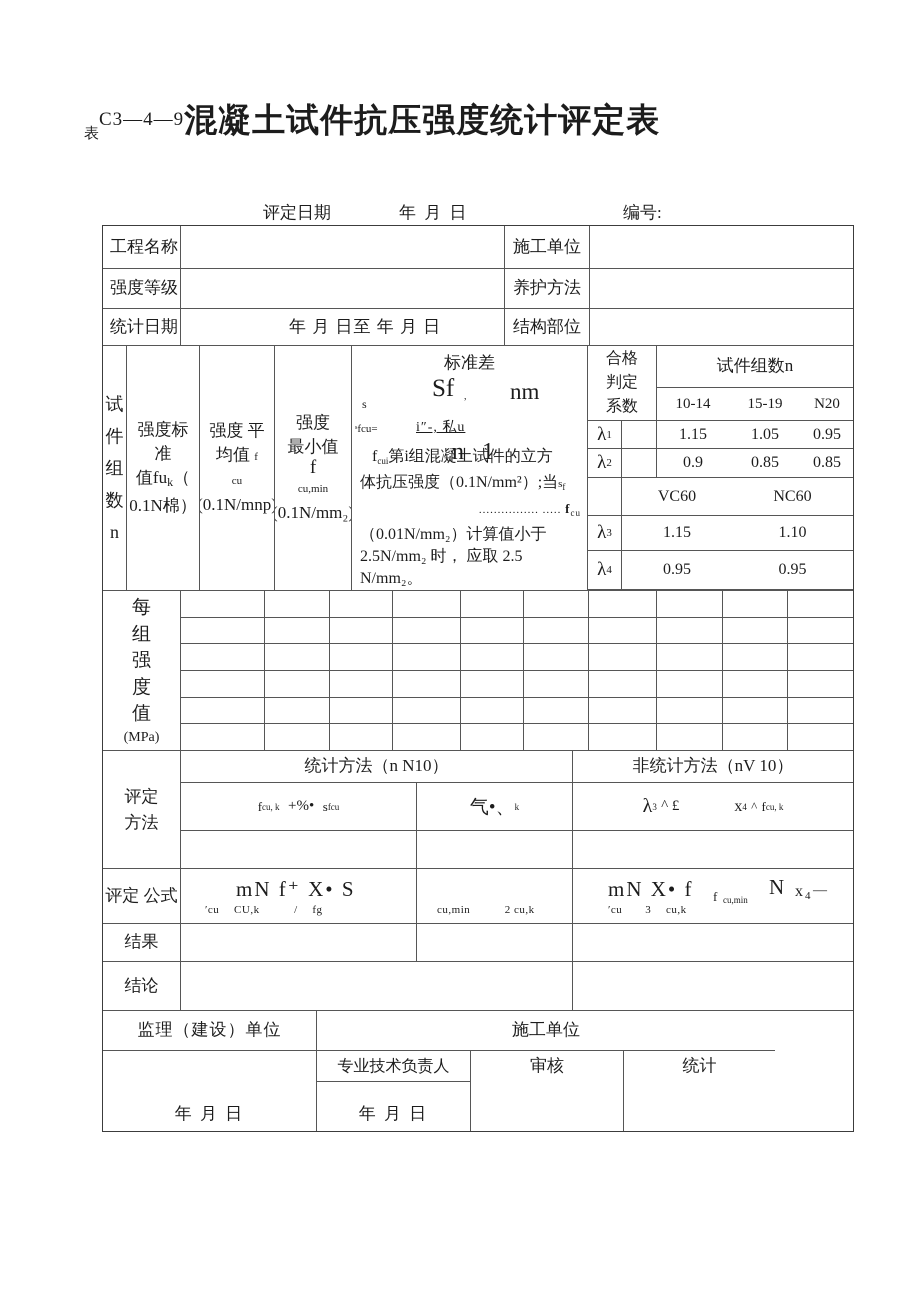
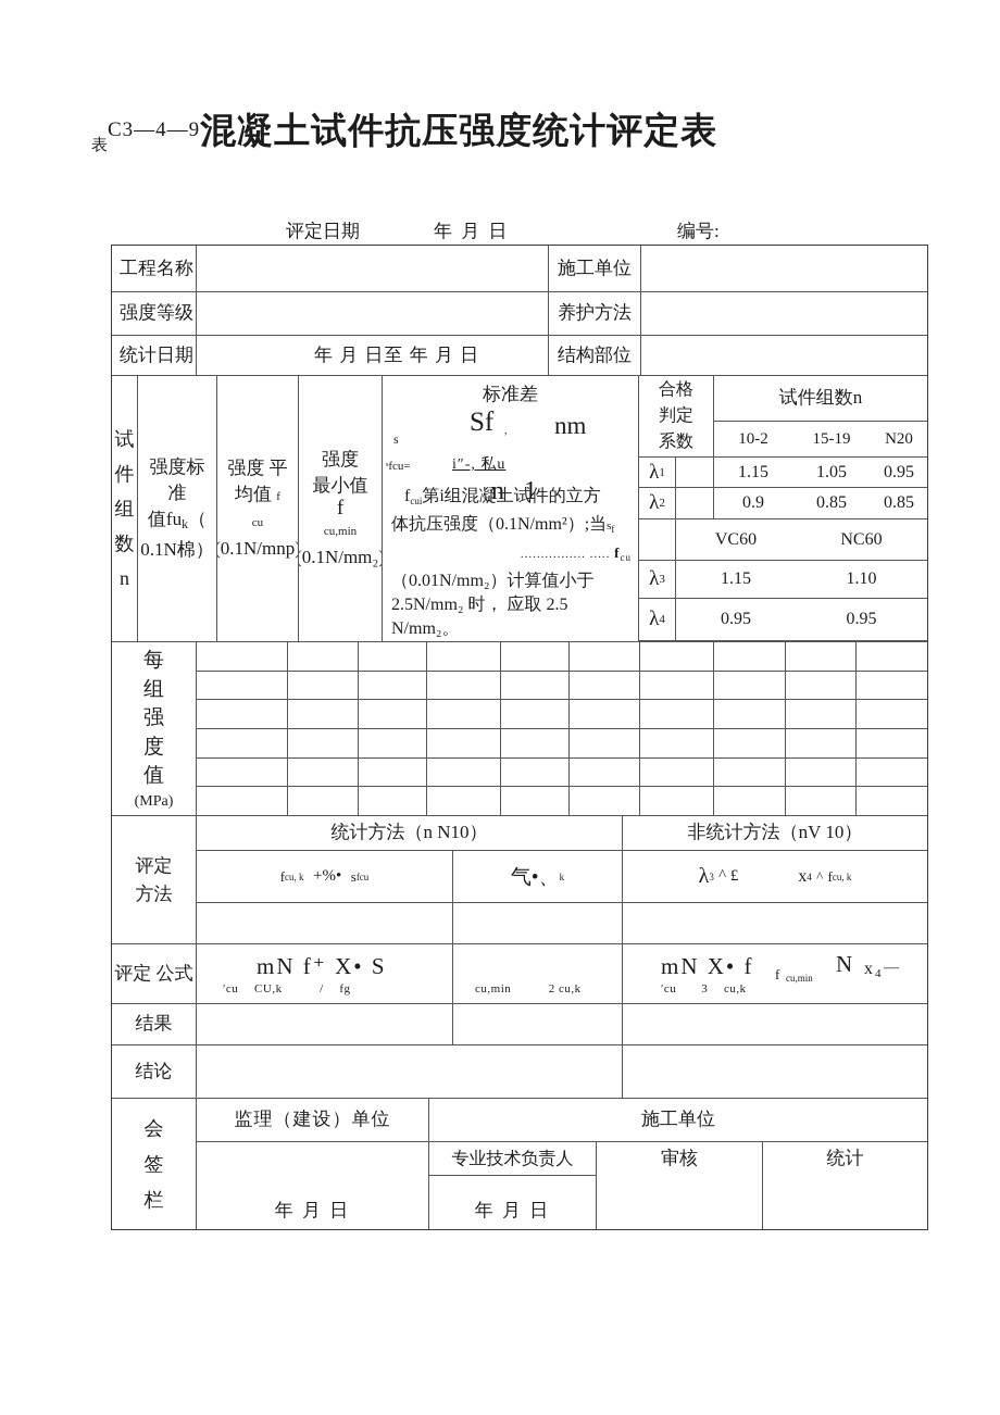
  表C3—4—9混凝土试件抗压强度统计评定表
  评定日期
  年 月 日
  编号:
  工程名称
  施工单位
  强度等级
  养护方法
  统计日期
  年 月 日至 年 月 日
  结构部位
  试件组数n
  强度标 准
  值fuk（
  0.1N棉）
  强度 平
  均值 f
  cu
  (0.1N/mnp
  强度
  最小值
  f
  cu,min
  (0.1N/mm₂
  标准差
  s
  Sf
  ,
  nm
  ˢfcu=
  i″-, 私u
  n 1
  fcui第i组混凝土试件的立方
  体抗压强度（0.1N/mm²）;当sf
  ................ ..... fcu
  （0.01N/mm₂）计算值小于
  2.5N/mm₂ 时， 应取 2.5 N/mm₂。
  合格判定系数
  试件组数n
- 10-14
+ 10-2
  15-19
  N20
  λ
  1
  1.15
  1.05
  0.95
  λ
  2
  0.9
  0.85
  0.85
  VC60
  NC60
  λ
  3
  1.15
  1.10
  λ
  4
  0.95
  0.95
  每组强度值
  (MPa)
  评定方法
  统计方法（n N10）
  非统计方法（nV 10）
  f
  cu, k
  +%•
  s
  fcu
  气•、
  k
  λ
  3
  ^ £
  x
  4
  ^
  f
  cu, k
  评定 公式
  mN f⁺ X• S
  ′cu CU,k / fg
  cu,min 2 cu,k
  mN X• f
  f
  cu,min
  N
  x
  4
  —
  ′cu 3 cu,k
  结果
  结论
+ 会签栏
  监理（建设）单位
  施工单位
  年 月 日
  专业技术负责人
  年 月 日
  审核
  统计
